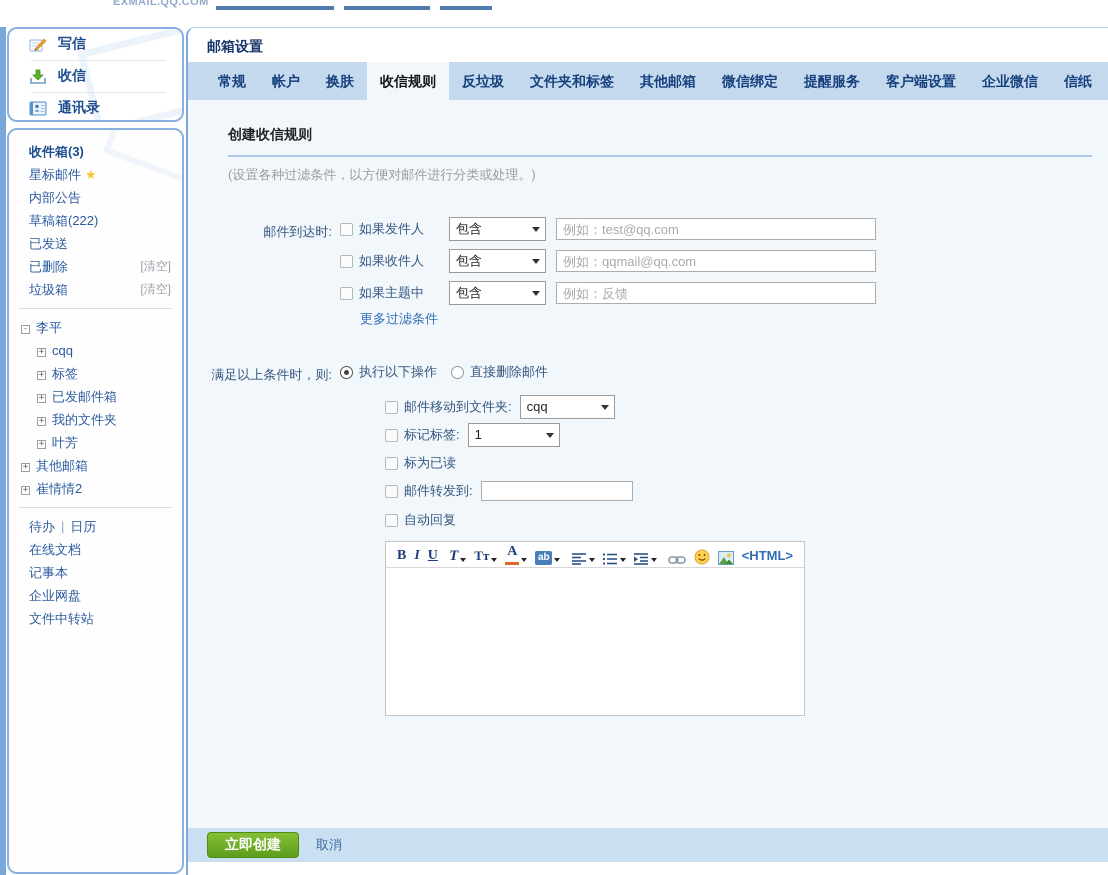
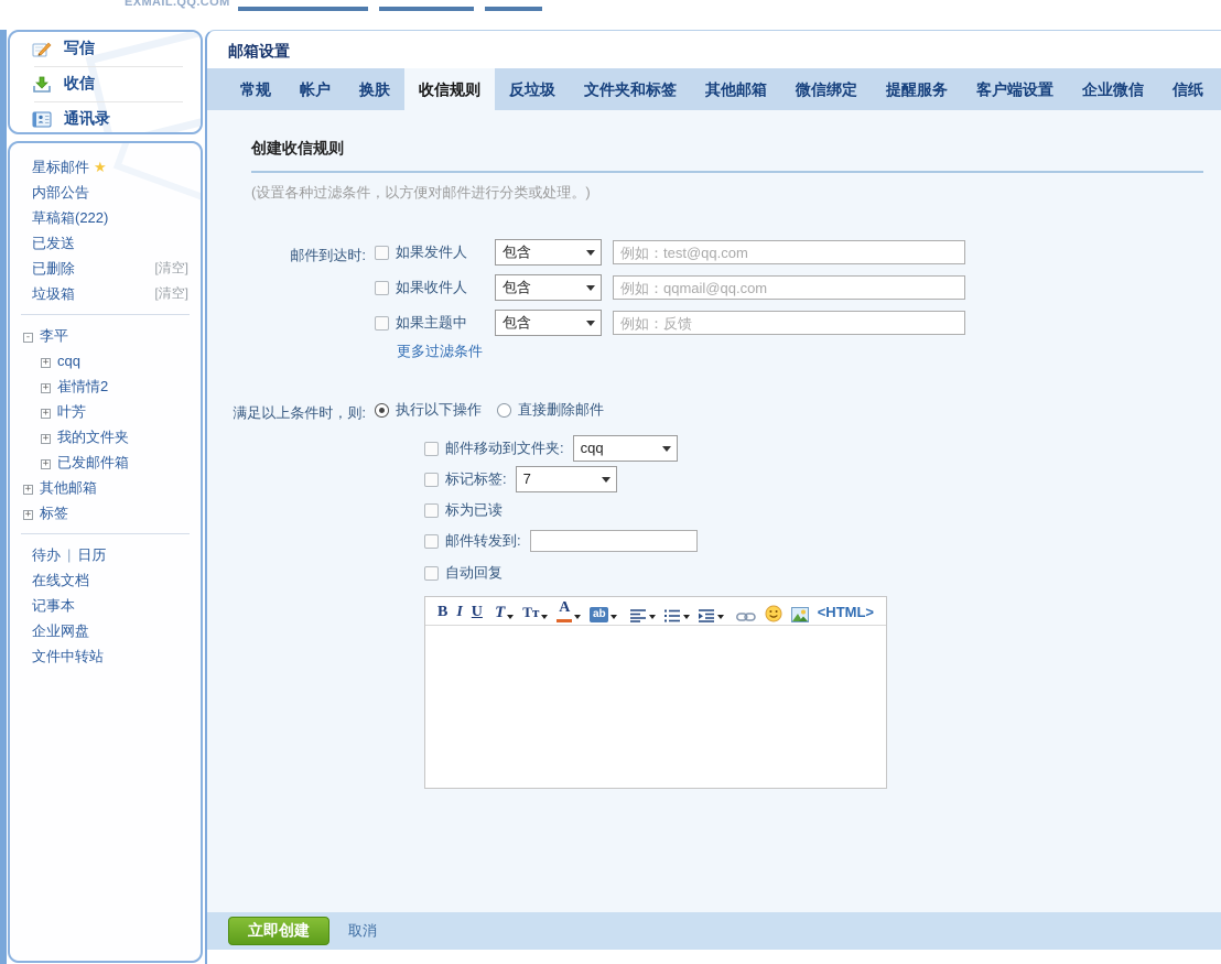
  EXMAIL.QQ.COM
  写信
  收信
  通讯录
- 收件箱(3)
  星标邮件 ★
  内部公告
  草稿箱(222)
  已发送
  已删除
  [清空]
  垃圾箱
  [清空]
  - 李平
  + cqq
- + 标签
+ + 崔情情2
- + 已发邮件箱
+ + 叶芳
  + 我的文件夹
- + 叶芳
+ + 已发邮件箱
  + 其他邮箱
- + 崔情情2
+ + 标签
  待办 | 日历
  在线文档
  记事本
  企业网盘
  文件中转站
  邮箱设置
  常规
  帐户
  换肤
  收信规则
  反垃圾
  文件夹和标签
  其他邮箱
  微信绑定
  提醒服务
  客户端设置
  企业微信
  信纸
  创建收信规则
  (设置各种过滤条件，以方便对邮件进行分类或处理。)
  邮件到达时:
  如果发件人
  包含
  例如：test@qq.com
  如果收件人
  包含
  例如：qqmail@qq.com
  如果主题中
  包含
  例如：反馈
  更多过滤条件
  满足以上条件时，则:
  执行以下操作
  直接删除邮件
  邮件移动到文件夹:
  cqq
  标记标签:
- 1
+ 7
  标为已读
  邮件转发到:
  自动回复
  B
  I
  U
  T
  Tт
  A
  ab
  <HTML>
  立即创建
  取消
